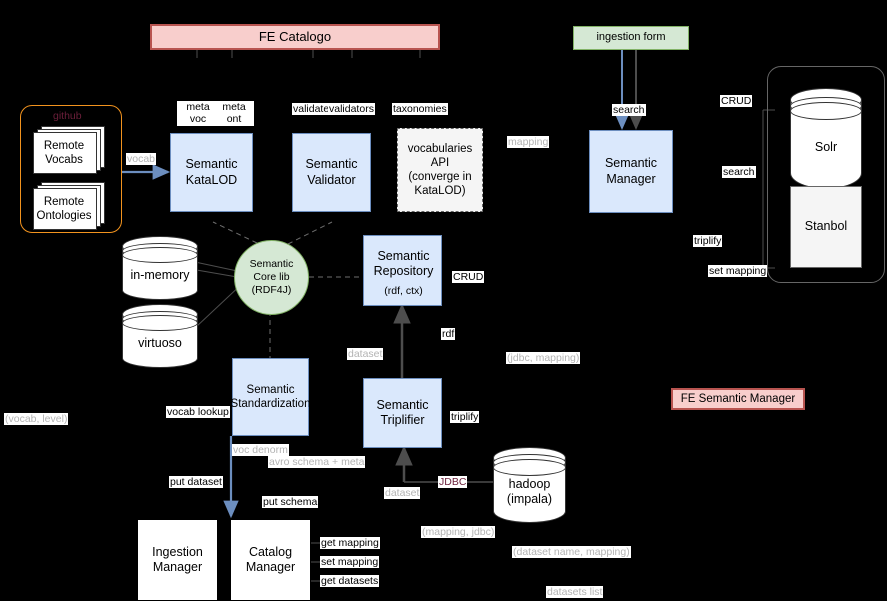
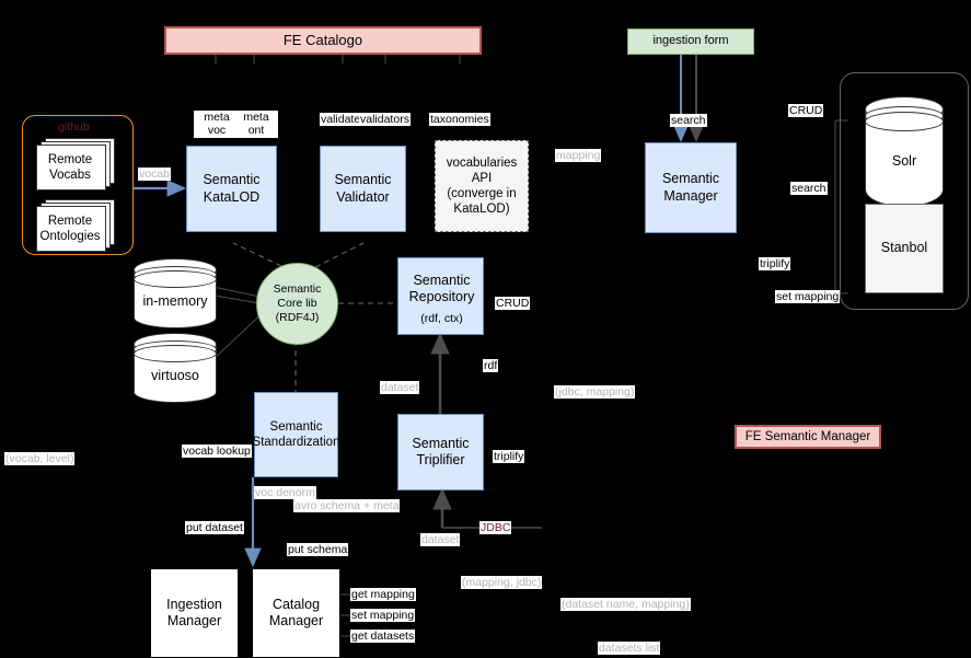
  FE Catalogo
  ingestion form
  github
  Remote
  Vocabs
  Remote
  Ontologies
  Semantic
  KataLOD
  Semantic
  Validator
  vocabularies
  API
  (converge in
  KataLOD)
  Semantic
  Manager
  Semantic
  Core lib
  (RDF4J)
  Semantic
  Repository
  (rdf, ctx)
  Semantic
  Standardization
  Semantic
  Triplifier
  Ingestion
  Manager
  Catalog
  Manager
  Solr
  Stanbol
  in-memory
  virtuoso
- hadoop
- (impala)
  FE Semantic Manager
  meta
  voc
  meta
  ont
  validate
  validators
  taxonomies
  vocab
  mapping
  search
  CRUD
  search
  triplify
  set mapping
  CRUD
  rdf
  (jdbc, mapping)
  dataset
  triplify
  (vocab, level)
  vocab lookup
  voc denorm
  avro schema + meta
  put dataset
  put schema
  dataset
  JDBC
  (mapping, jdbc)
  (dataset name, mapping)
  datasets list
  get mapping
  set mapping
  get datasets
